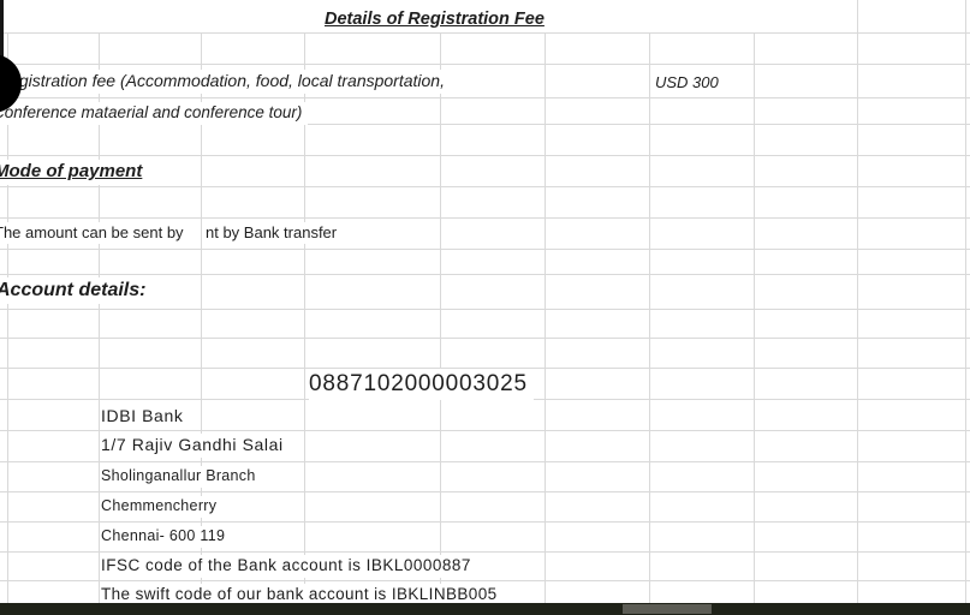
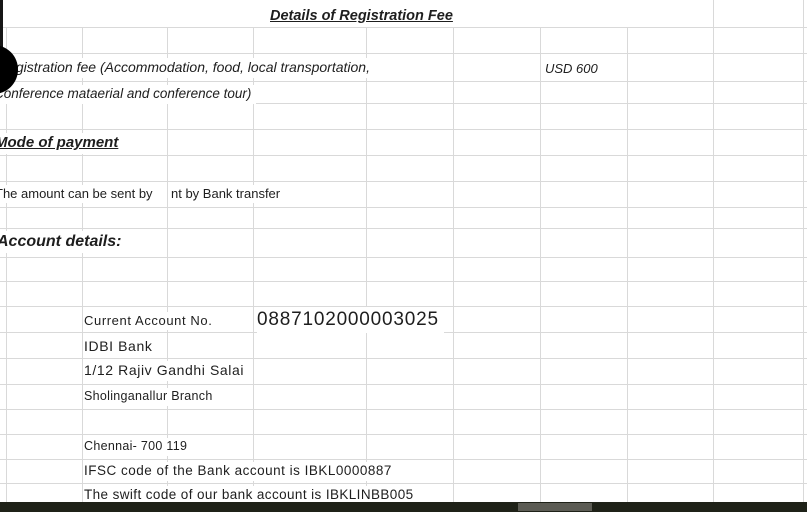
  Details of Registration Fee
  gistration fee (Accommodation, food, local transportation,
- USD 300
+ USD 600
  onference mataerial and conference tour)
  Mode of payment
  he amount can be sent by
  nt by Bank transfer
  Account details:
+ Current Account No.
  0887102000003025
  IDBI Bank
- 1/7 Rajiv Gandhi Salai
+ 1/12 Rajiv Gandhi Salai
  Sholinganallur Branch
- Chemmencherry
- Chennai- 600 119
+ Chennai- 700 119
  IFSC code of the Bank account is IBKL0000887
  The swift code of our bank account is IBKLINBB005
